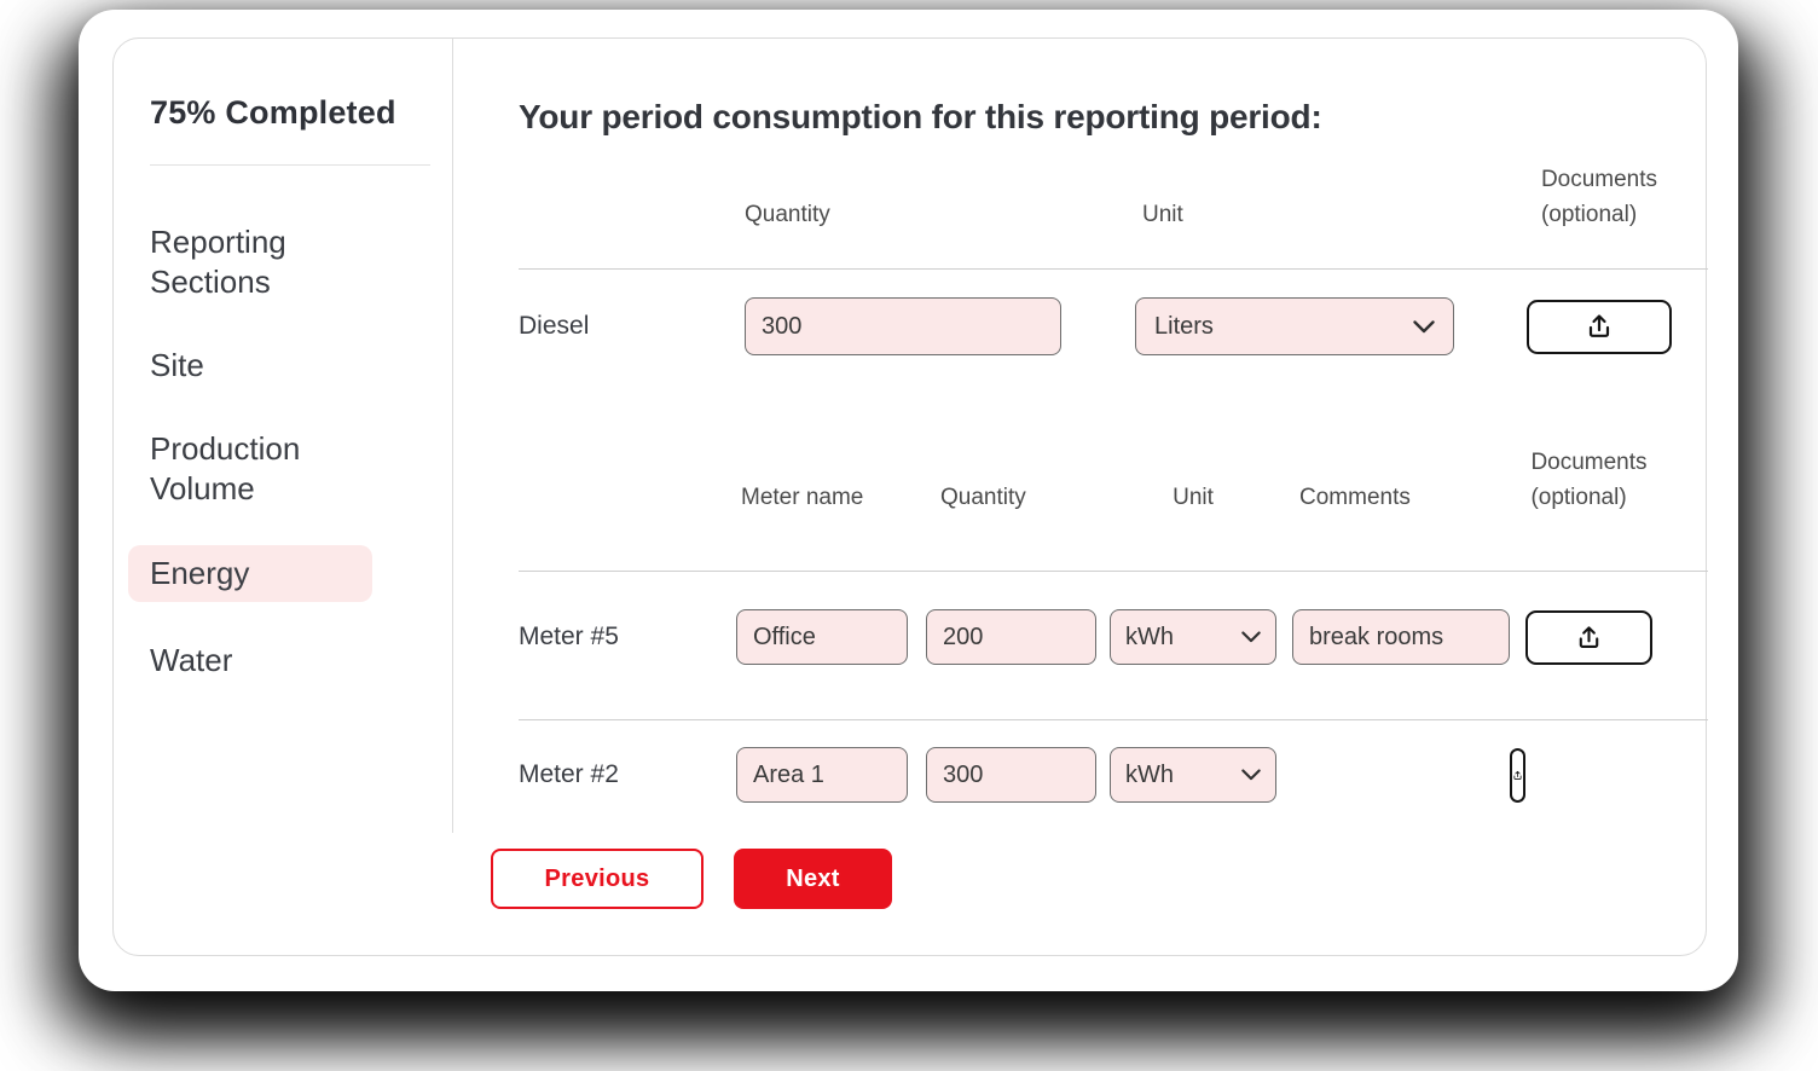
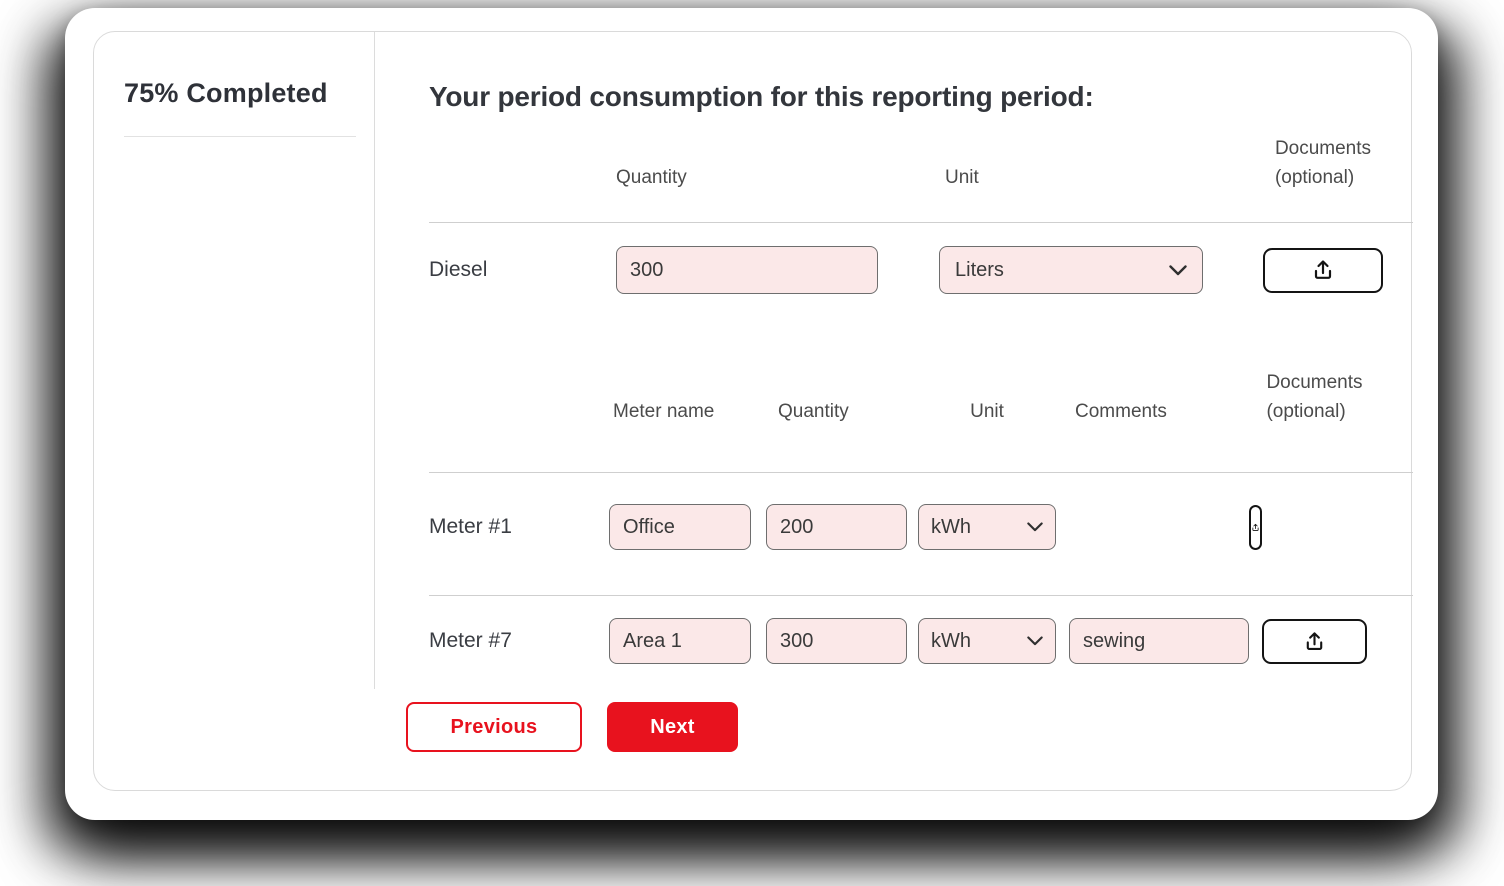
  75% Completed
- Reporting Sections
- Site
- Production Volume
- Energy
- Water
  Your period consumption for this reporting period:
  Quantity
  Unit
  Documents
  (optional)
  Diesel
  300
  Liters
  Meter name
  Quantity
  Unit
  Comments
  Documents
  (optional)
- Meter #5
+ Meter #1
  Office
  200
  kWh
- break rooms
- Meter #2
+ Meter #7
  Area 1
  300
  kWh
+ sewing
  Previous
  Next
